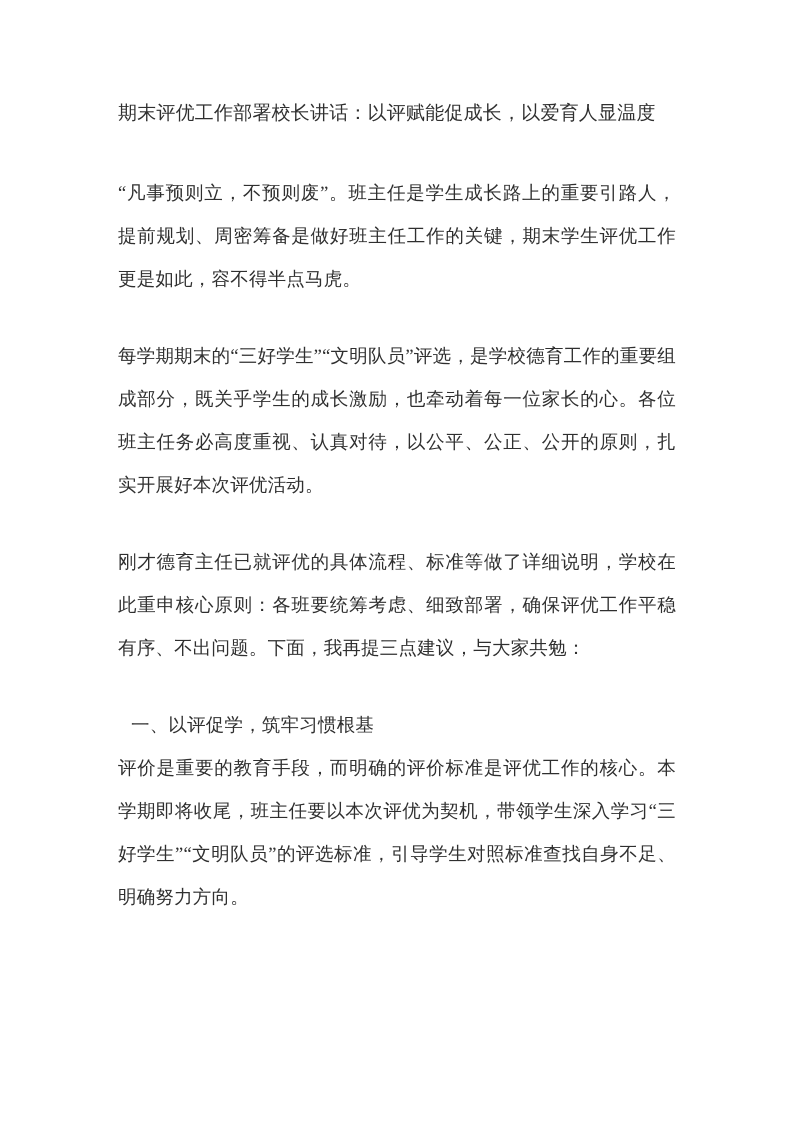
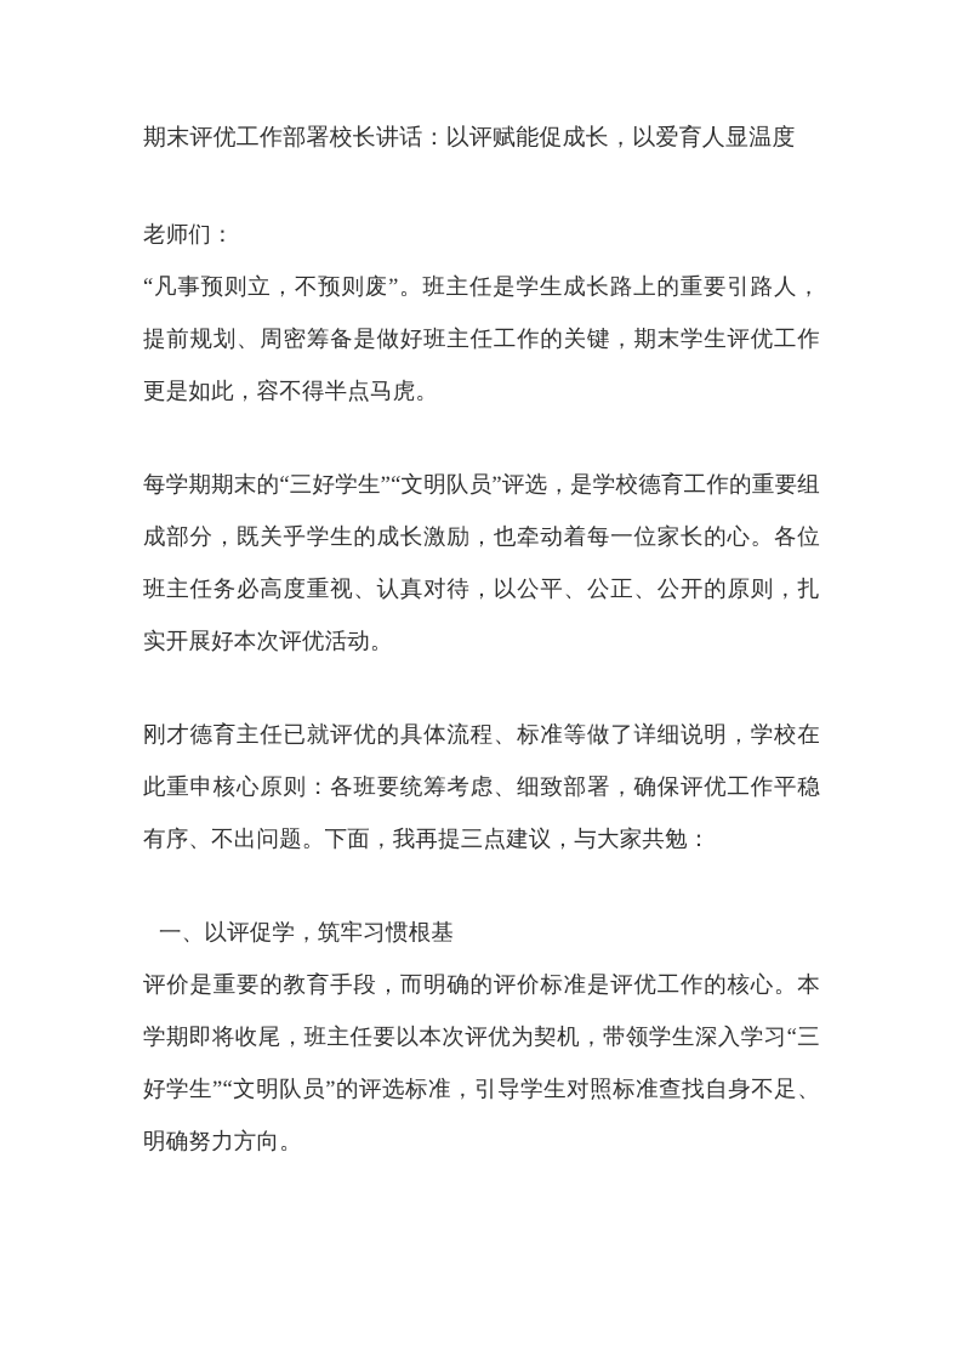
  期末评优工作部署校长讲话：以评赋能促成长，以爱育人显温度
+ 老师们：
  “凡事预则立，不预则废”。班主任是学生成长路上的重要引路人，提前规划、周密筹备是做好班主任工作的关键，期末学生评优工作更是如此，容不得半点马虎。
  每学期期末的“三好学生”“文明队员”评选，是学校德育工作的重要组成部分，既关乎学生的成长激励，也牵动着每一位家长的心。各位班主任务必高度重视、认真对待，以公平、公正、公开的原则，扎实开展好本次评优活动。
  刚才德育主任已就评优的具体流程、标准等做了详细说明，学校在此重申核心原则：各班要统筹考虑、细致部署，确保评优工作平稳有序、不出问题。下面，我再提三点建议，与大家共勉：
  一、以评促学，筑牢习惯根基
  评价是重要的教育手段，而明确的评价标准是评优工作的核心。本学期即将收尾，班主任要以本次评优为契机，带领学生深入学习“三好学生”“文明队员”的评选标准，引导学生对照标准查找自身不足、明确努力方向。
